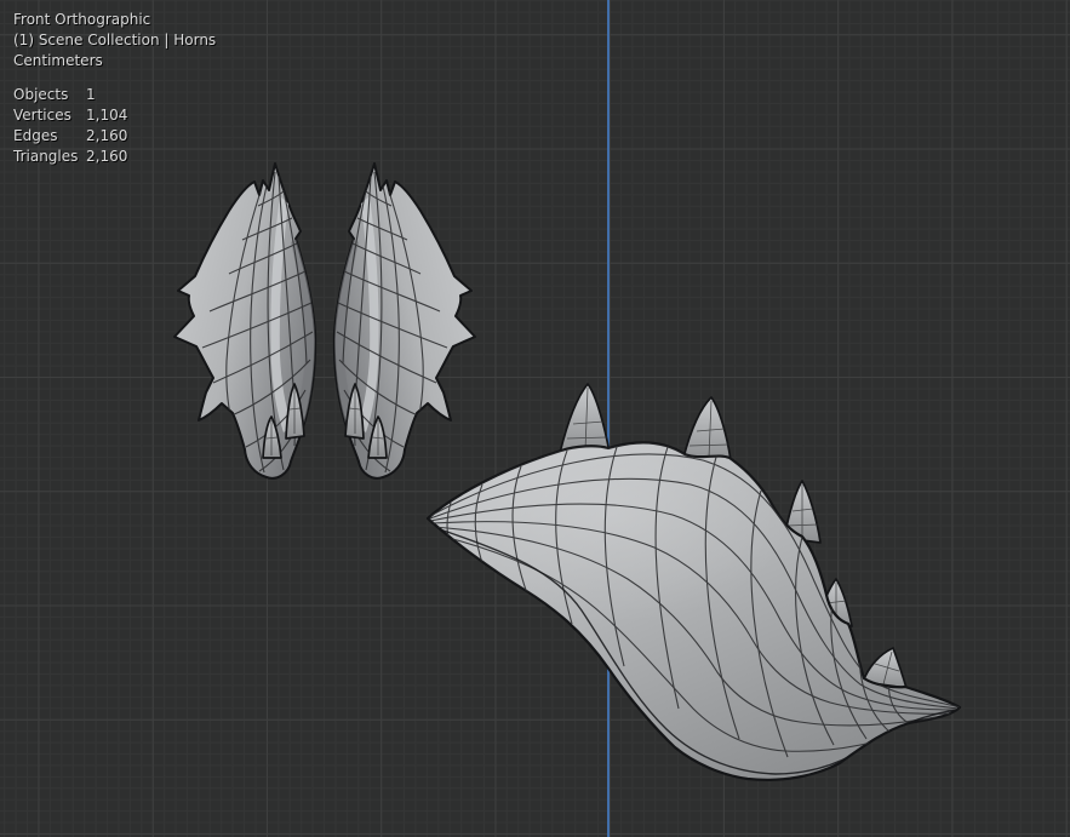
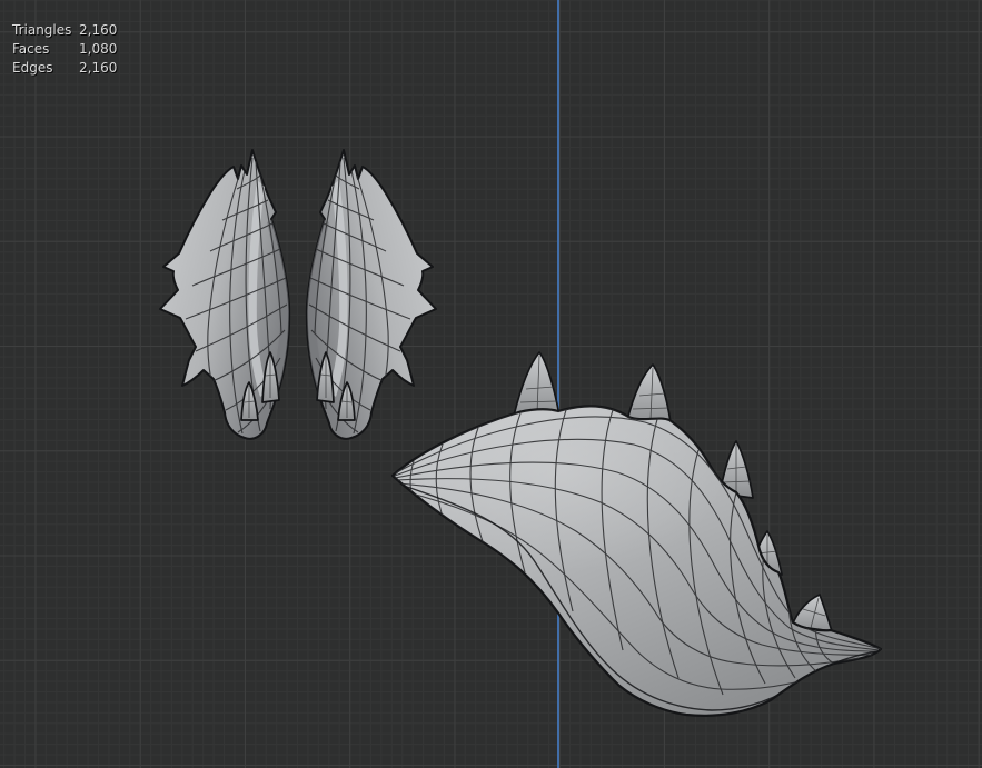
- Front Orthographic
- (1) Scene Collection | Horns
- Centimeters
- Objects
- 1
- Vertices
- 1,104
- Edges
+ Triangles
  2,160
+ Faces
+ 1,080
- Triangles
+ Edges
  2,160
